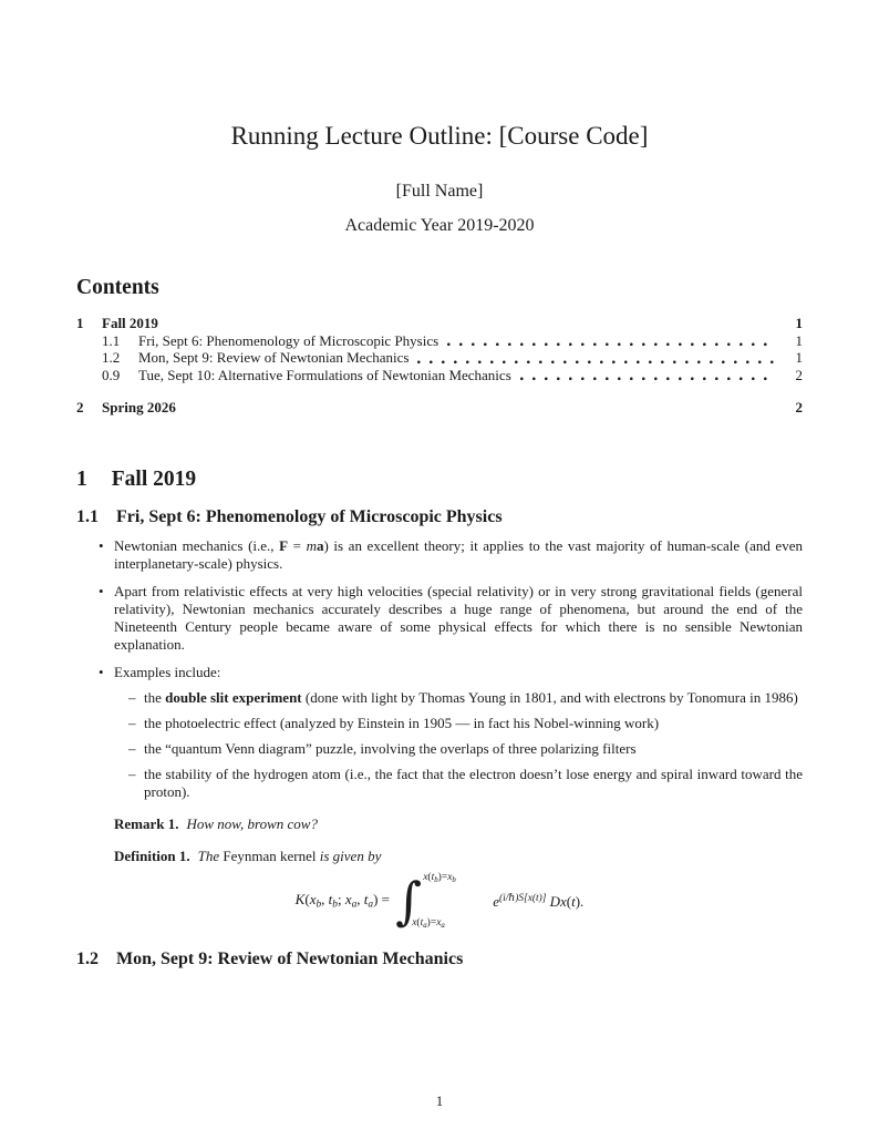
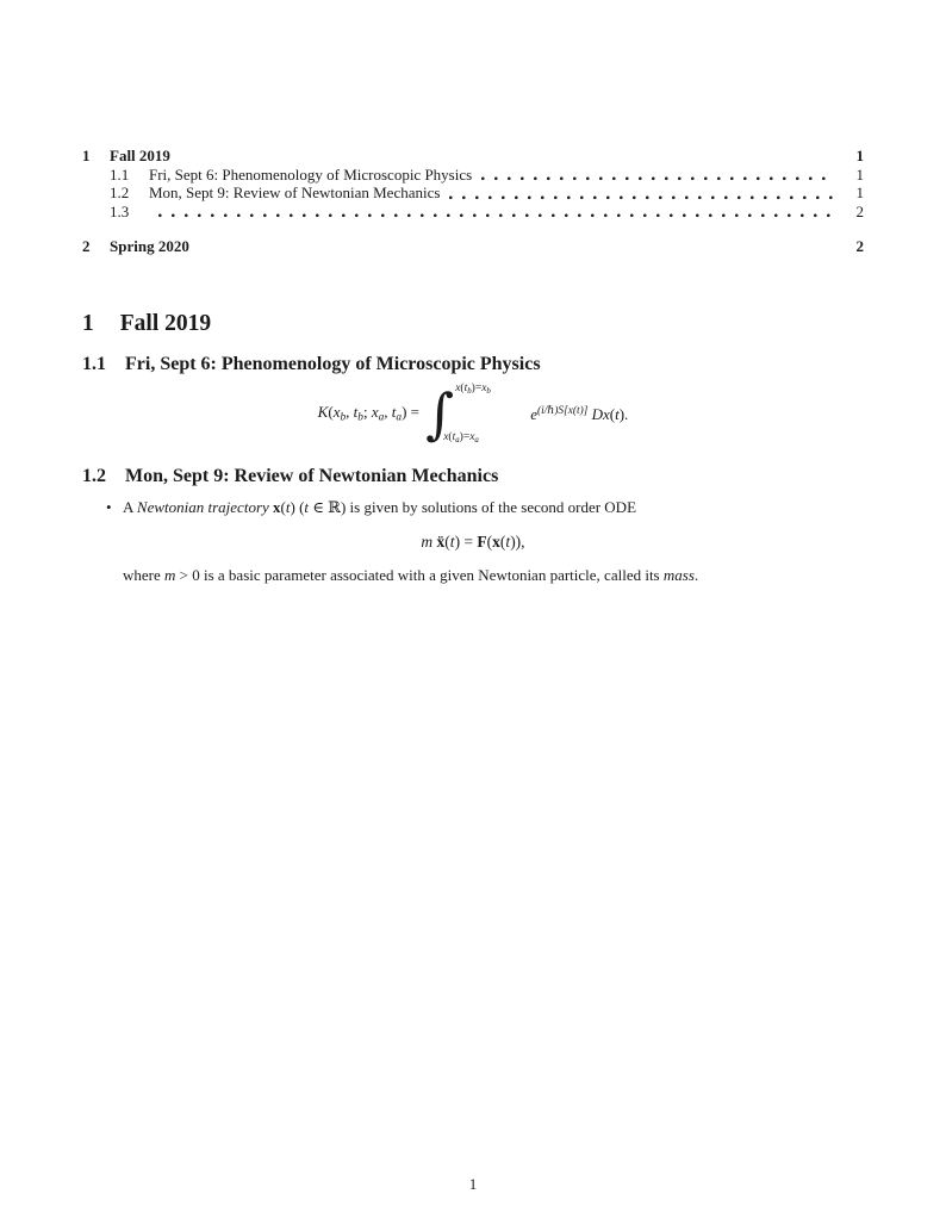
- Running Lecture Outline: [Course Code]
- [Full Name]
- Academic Year 2019-2020
- Contents
  1
  Fall 2019
  1
  1.1
  Fri, Sept 6: Phenomenology of Microscopic Physics
  1
  1.2
  Mon, Sept 9: Review of Newtonian Mechanics
  1
- 0.9
+ 1.3
- Tue, Sept 10: Alternative Formulations of Newtonian Mechanics
  2
  2
- Spring 2026
+ Spring 2020
  2
  1
  Fall 2019
  1.1
  Fri, Sept 6: Phenomenology of Microscopic Physics
- Newtonian mechanics (i.e., F = ma) is an excellent theory; it applies to the vast majority of human-scale (and even interplanetary-scale) physics.
- Apart from relativistic effects at very high velocities (special relativity) or in very strong gravitational fields (general relativity), Newtonian mechanics accurately describes a huge range of phenomena, but around the end of the Nineteenth Century people became aware of some physical effects for which there is no sensible Newtonian explanation.
- Examples include:
- the double slit experiment (done with light by Thomas Young in 1801, and with electrons by Tonomura in 1986)
- the photoelectric effect (analyzed by Einstein in 1905 — in fact his Nobel-winning work)
- the “quantum Venn diagram” puzzle, involving the overlaps of three polarizing filters
- the stability of the hydrogen atom (i.e., the fact that the electron doesn’t lose energy and spiral inward toward the proton).
- Remark 1. How now, brown cow?
- Definition 1. The Feynman kernel is given by
  K(xb, tb; xa, ta) =
  ∫
  x(t )=x
  x(t )=x
  e(i/ℏ)S[x(t)] Dx(t).
  1.2
  Mon, Sept 9: Review of Newtonian Mechanics
+ A Newtonian trajectory x(t) (t ∈ ℝ) is given by solutions of the second order ODE
+ m ẍ(t) = F(x(t)),
+ where m > 0 is a basic parameter associated with a given Newtonian particle, called its mass.
  1
